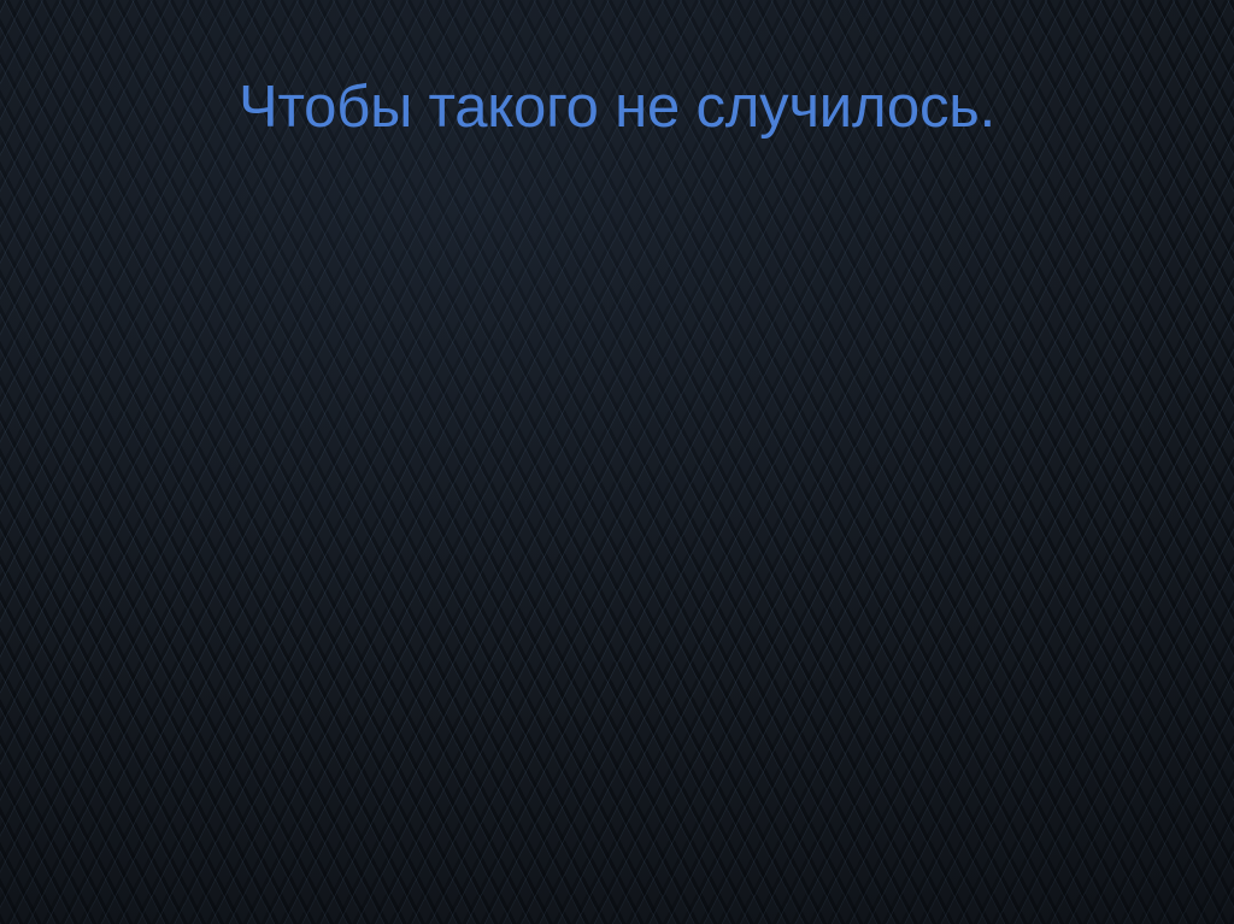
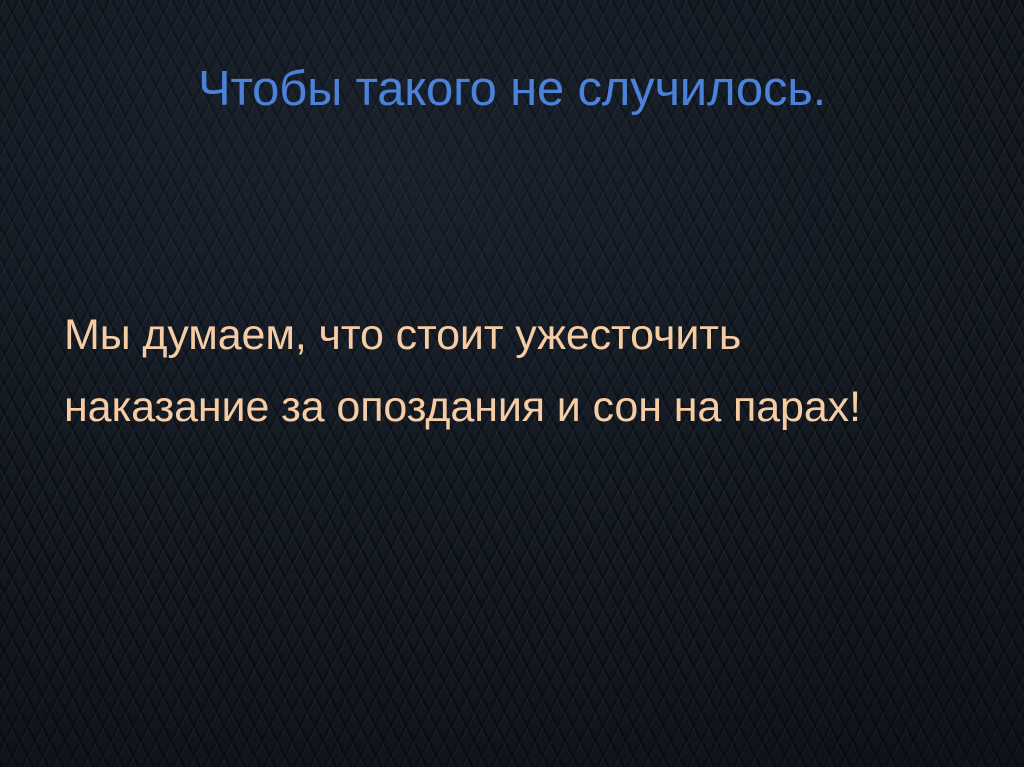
  Чтобы такого не случилось.
+ Мы думаем, что стоит ужесточить
+ наказание за опоздания и сон на парах!
